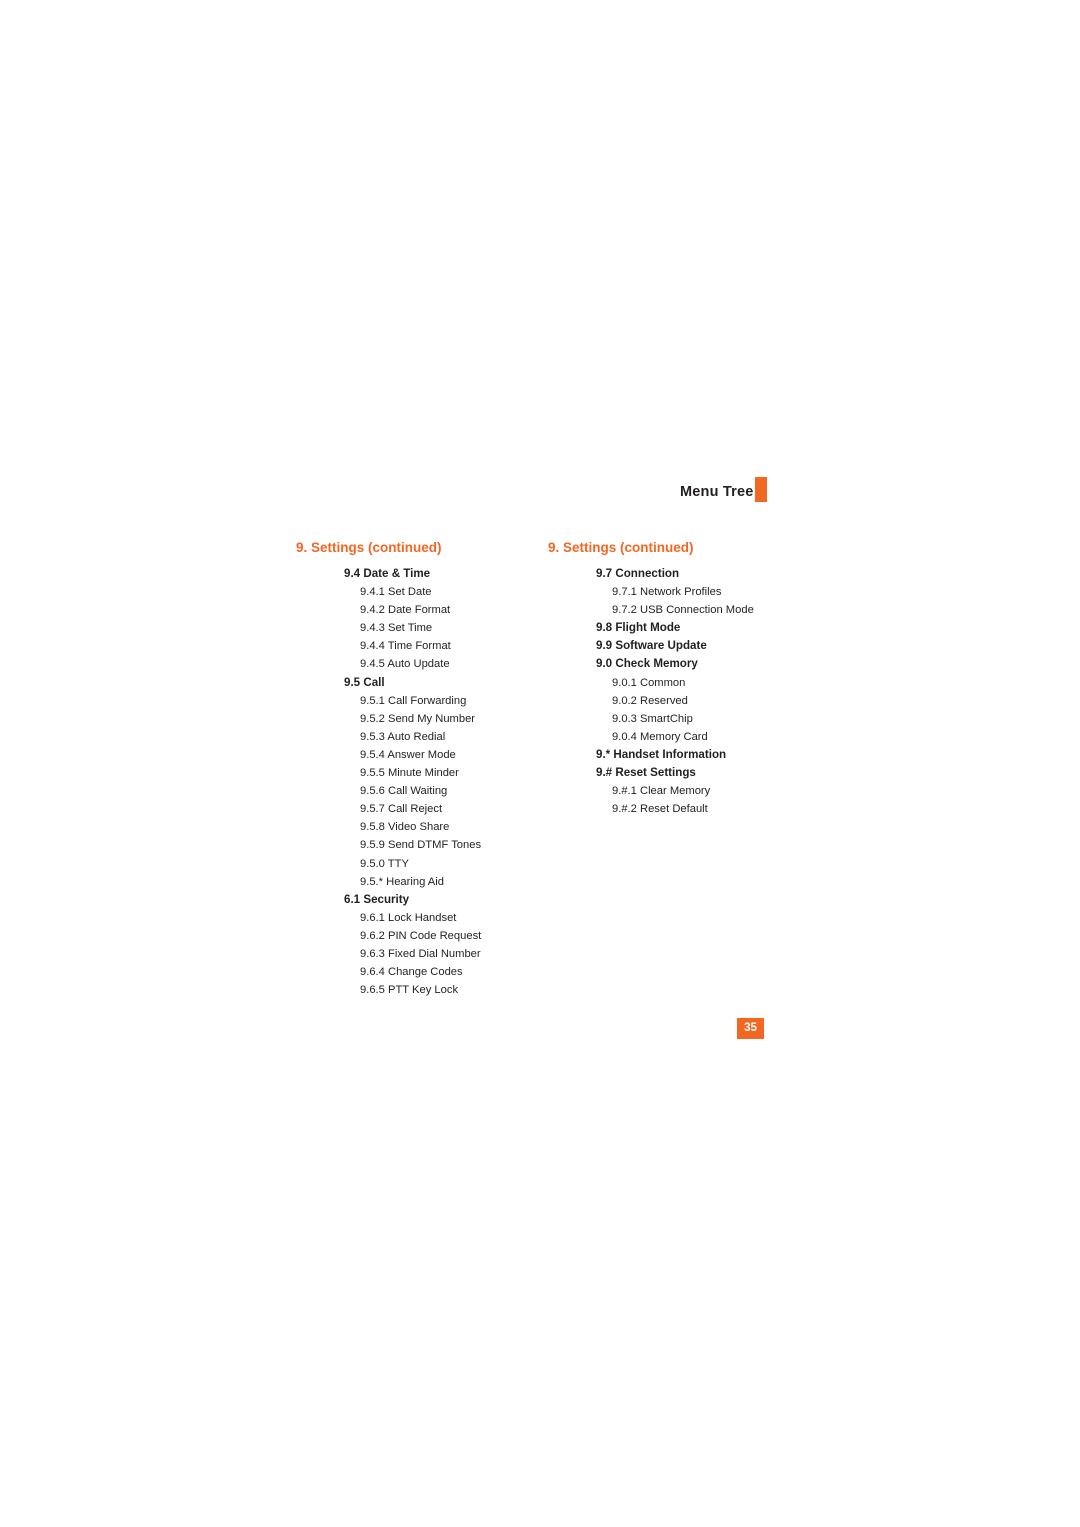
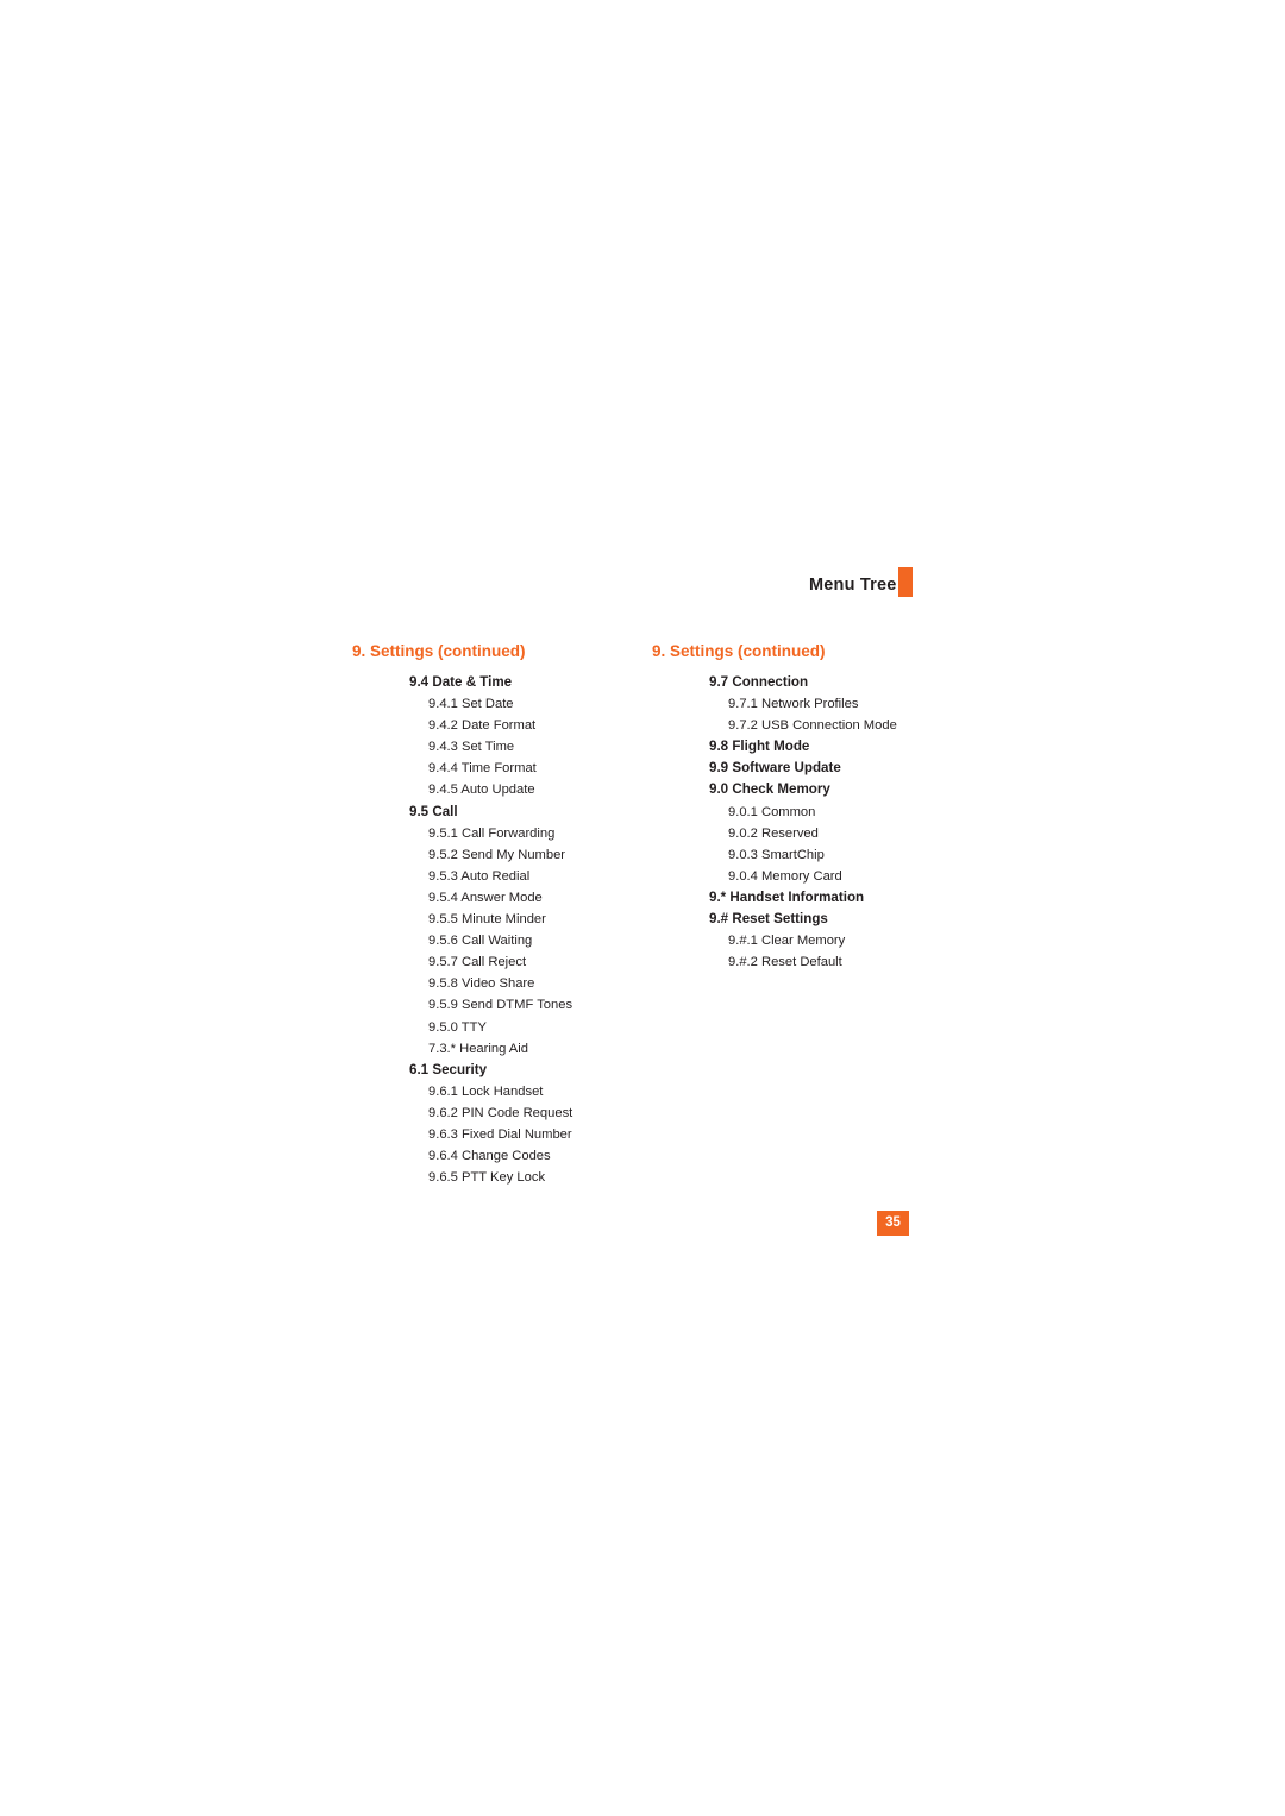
  Menu Tree
  9. Settings (continued)
  9.4 Date & Time
  9.4.1 Set Date
  9.4.2 Date Format
  9.4.3 Set Time
  9.4.4 Time Format
  9.4.5 Auto Update
  9.5 Call
  9.5.1 Call Forwarding
  9.5.2 Send My Number
  9.5.3 Auto Redial
  9.5.4 Answer Mode
  9.5.5 Minute Minder
  9.5.6 Call Waiting
  9.5.7 Call Reject
  9.5.8 Video Share
  9.5.9 Send DTMF Tones
  9.5.0 TTY
- 9.5.* Hearing Aid
+ 7.3.* Hearing Aid
  6.1 Security
  9.6.1 Lock Handset
  9.6.2 PIN Code Request
  9.6.3 Fixed Dial Number
  9.6.4 Change Codes
  9.6.5 PTT Key Lock
  9. Settings (continued)
  9.7 Connection
  9.7.1 Network Profiles
  9.7.2 USB Connection Mode
  9.8 Flight Mode
  9.9 Software Update
  9.0 Check Memory
  9.0.1 Common
  9.0.2 Reserved
  9.0.3 SmartChip
  9.0.4 Memory Card
  9.* Handset Information
  9.# Reset Settings
  9.#.1 Clear Memory
  9.#.2 Reset Default
  35
